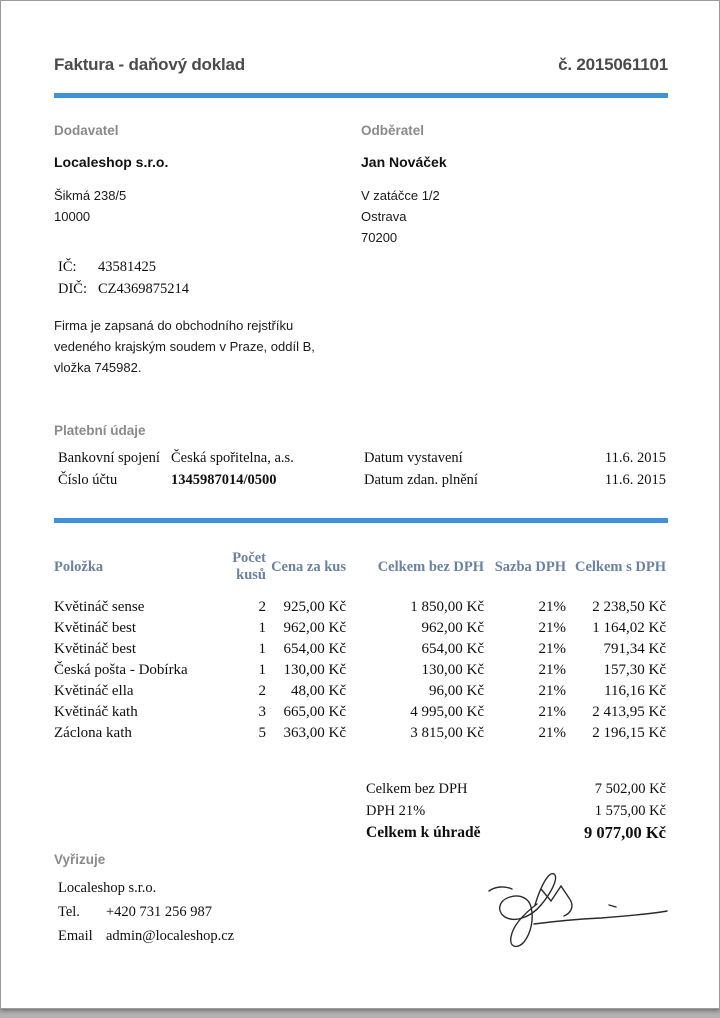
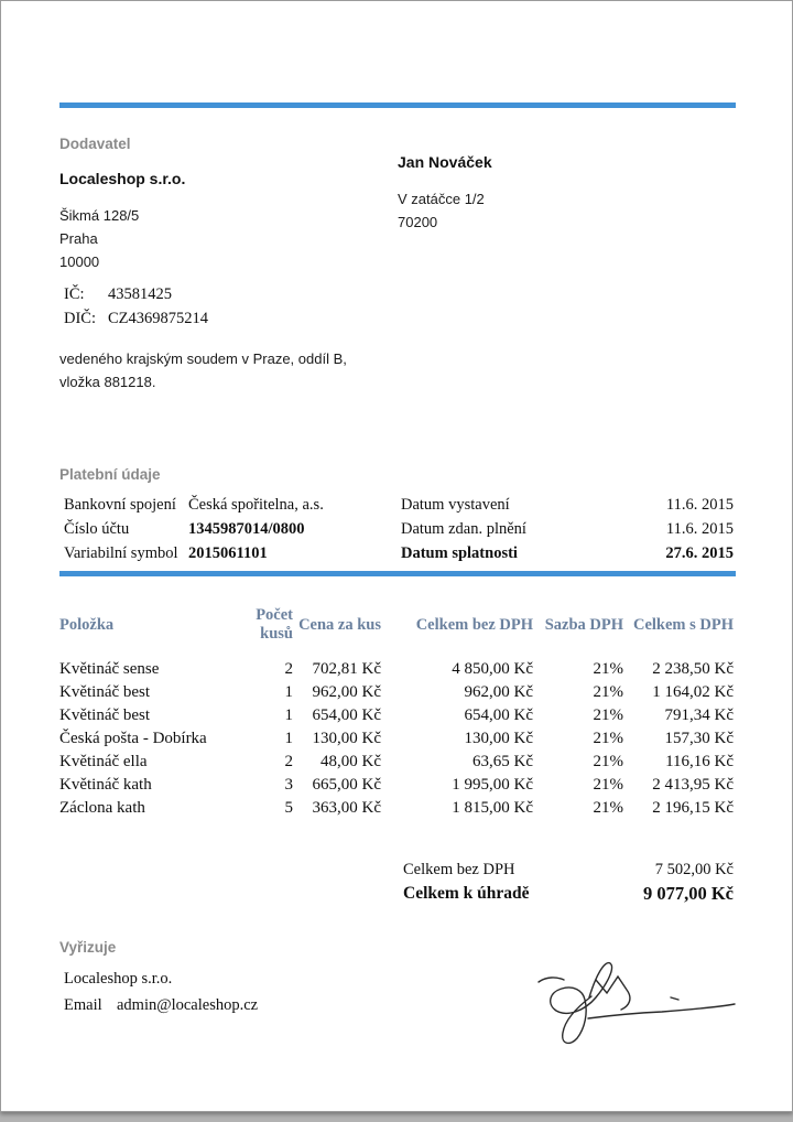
- Faktura - daňový doklad
- č. 2015061101
  Dodavatel
  Localeshop s.r.o.
- Šikmá 238/5
+ Šikmá 128/5
+ Praha
  10000
- Odběratel
  Jan Nováček
  V zatáčce 1/2
- Ostrava
  70200
  IČ:
  43581425
  DIČ:
  CZ4369875214
- Firma je zapsaná do obchodního rejstříku
  vedeného krajským soudem v Praze, oddíl B,
- vložka 745982.
+ vložka 881218.
  Platební údaje
  Bankovní spojení
  Česká spořitelna, a.s.
  Číslo účtu
- 1345987014/0500
+ 1345987014/0800
+ Variabilní symbol
+ 2015061101
  Datum vystavení
  11.6. 2015
  Datum zdan. plnění
  11.6. 2015
+ Datum splatnosti
+ 27.6. 2015
  Položka
  Počet
  kusů
  Cena za kus
  Celkem bez DPH
  Sazba DPH
  Celkem s DPH
  Květináč sense
  2
- 925,00 Kč
+ 702,81 Kč
- 1 850,00 Kč
+ 4 850,00 Kč
  21%
  2 238,50 Kč
  Květináč best
  1
  962,00 Kč
  962,00 Kč
  21%
  1 164,02 Kč
  Květináč best
  1
  654,00 Kč
  654,00 Kč
  21%
  791,34 Kč
  Česká pošta - Dobírka
  1
  130,00 Kč
  130,00 Kč
  21%
  157,30 Kč
  Květináč ella
  2
  48,00 Kč
- 96,00 Kč
+ 63,65 Kč
  21%
  116,16 Kč
  Květináč kath
  3
  665,00 Kč
- 4 995,00 Kč
+ 1 995,00 Kč
  21%
  2 413,95 Kč
  Záclona kath
  5
  363,00 Kč
- 3 815,00 Kč
+ 1 815,00 Kč
  21%
  2 196,15 Kč
  Celkem bez DPH
  7 502,00 Kč
- DPH 21%
- 1 575,00 Kč
  Celkem k úhradě
  9 077,00 Kč
  Vyřizuje
  Localeshop s.r.o.
- Tel.
- +420 731 256 987
  Email
  admin@localeshop.cz
